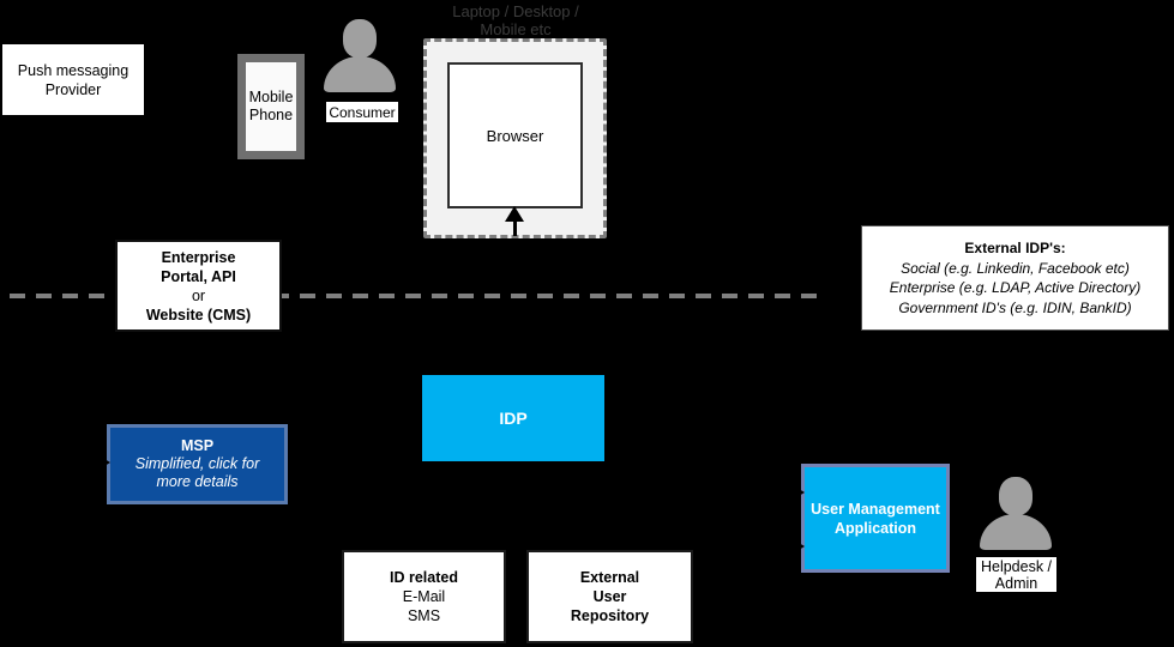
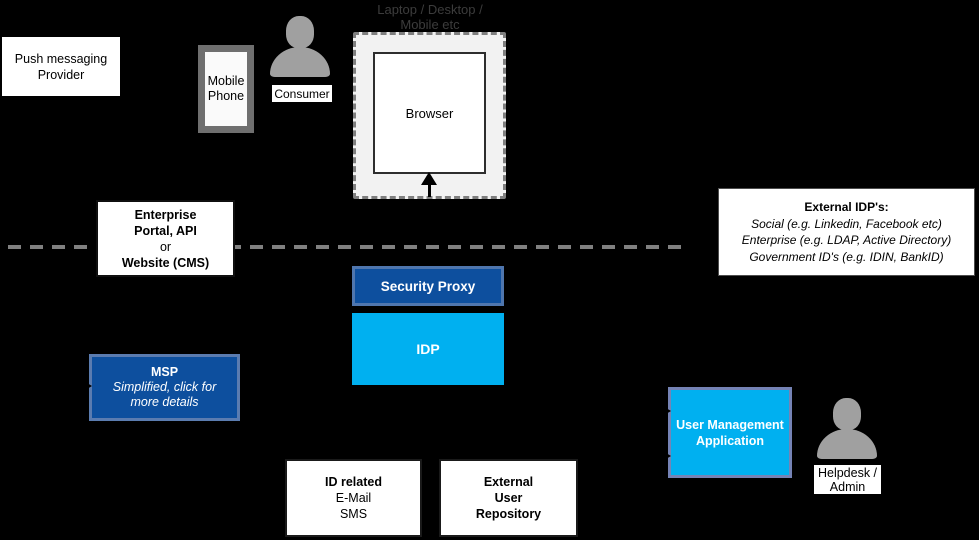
  Push messaging
  Provider
  Mobile
  Phone
  Consumer
  Laptop / Desktop /
  Mobile etc
  Browser
  Enterprise
  Portal, API
  or
  Website (CMS)
  External IDP's:
  Social (e.g. Linkedin, Facebook etc)
  Enterprise (e.g. LDAP, Active Directory)
  Government ID's (e.g. IDIN, BankID)
+ Security Proxy
  IDP
  MSP
  Simplified, click for
  more details
  User Management
  Application
  Helpdesk /
  Admin
  ID related
  E-Mail
  SMS
  External
  User
  Repository
